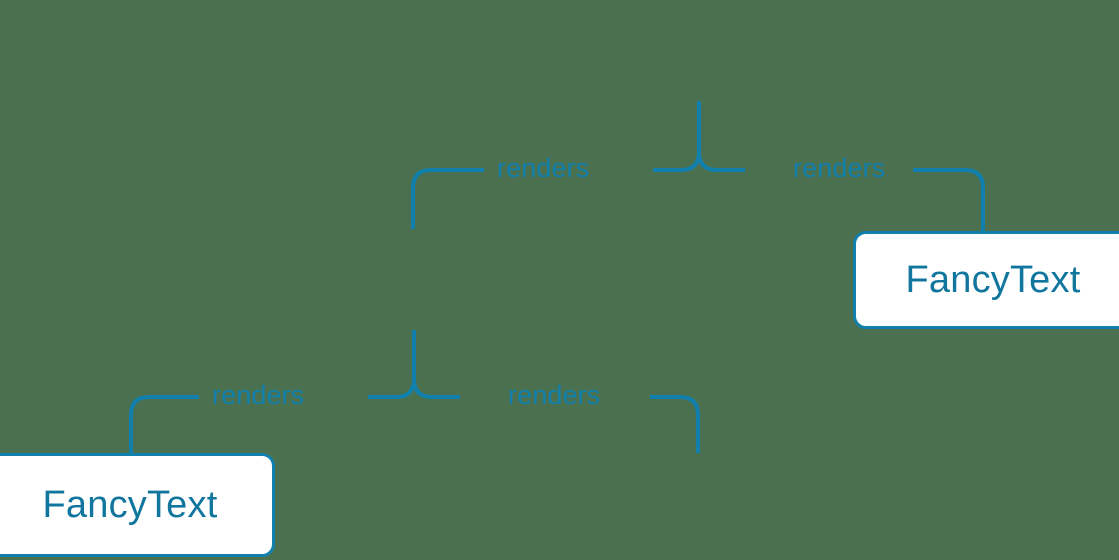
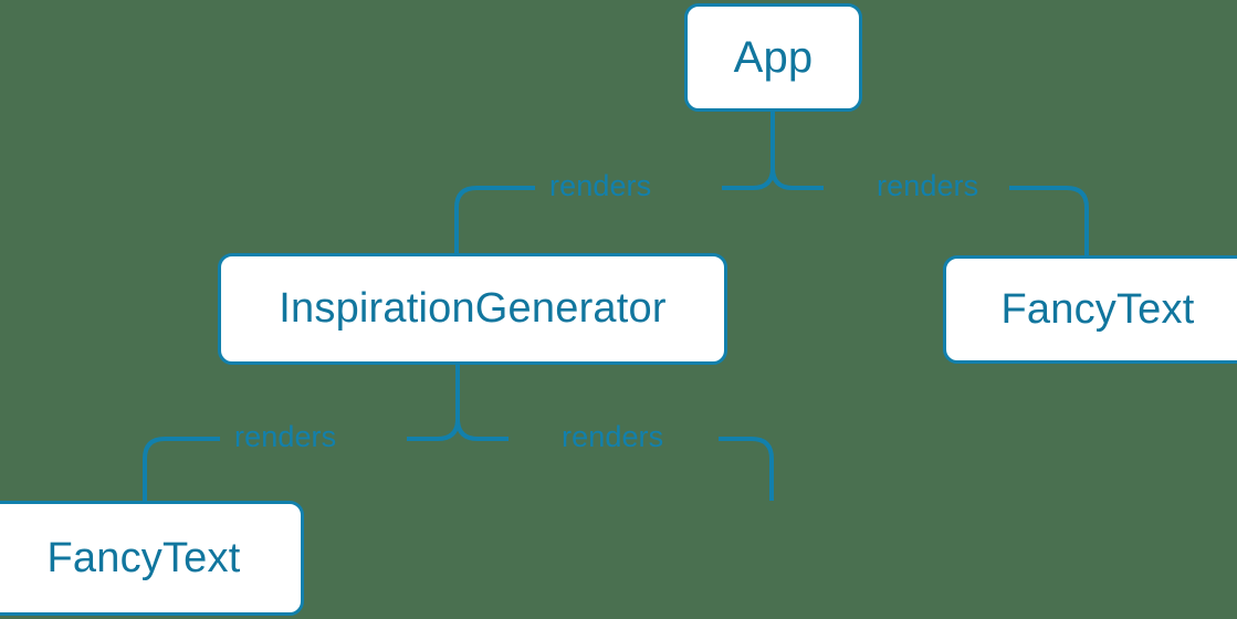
+ App
+ InspirationGenerator
  FancyText
  FancyText
  renders
  renders
  renders
  renders
